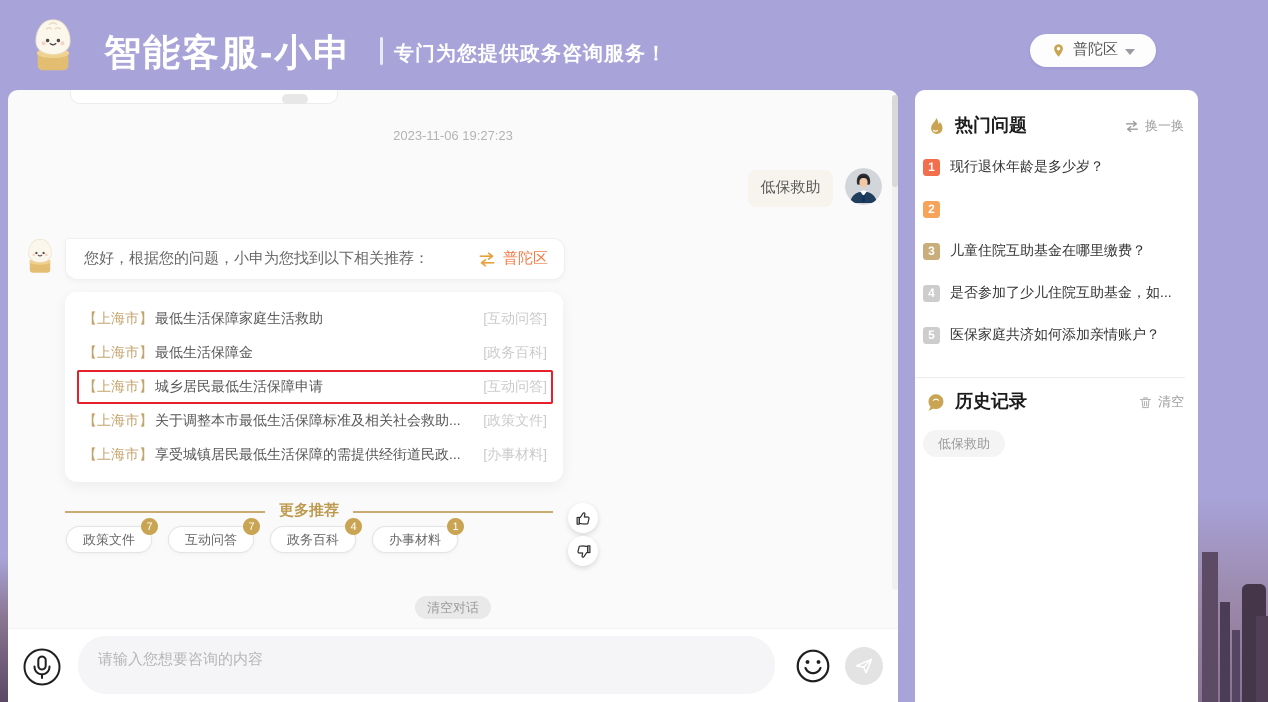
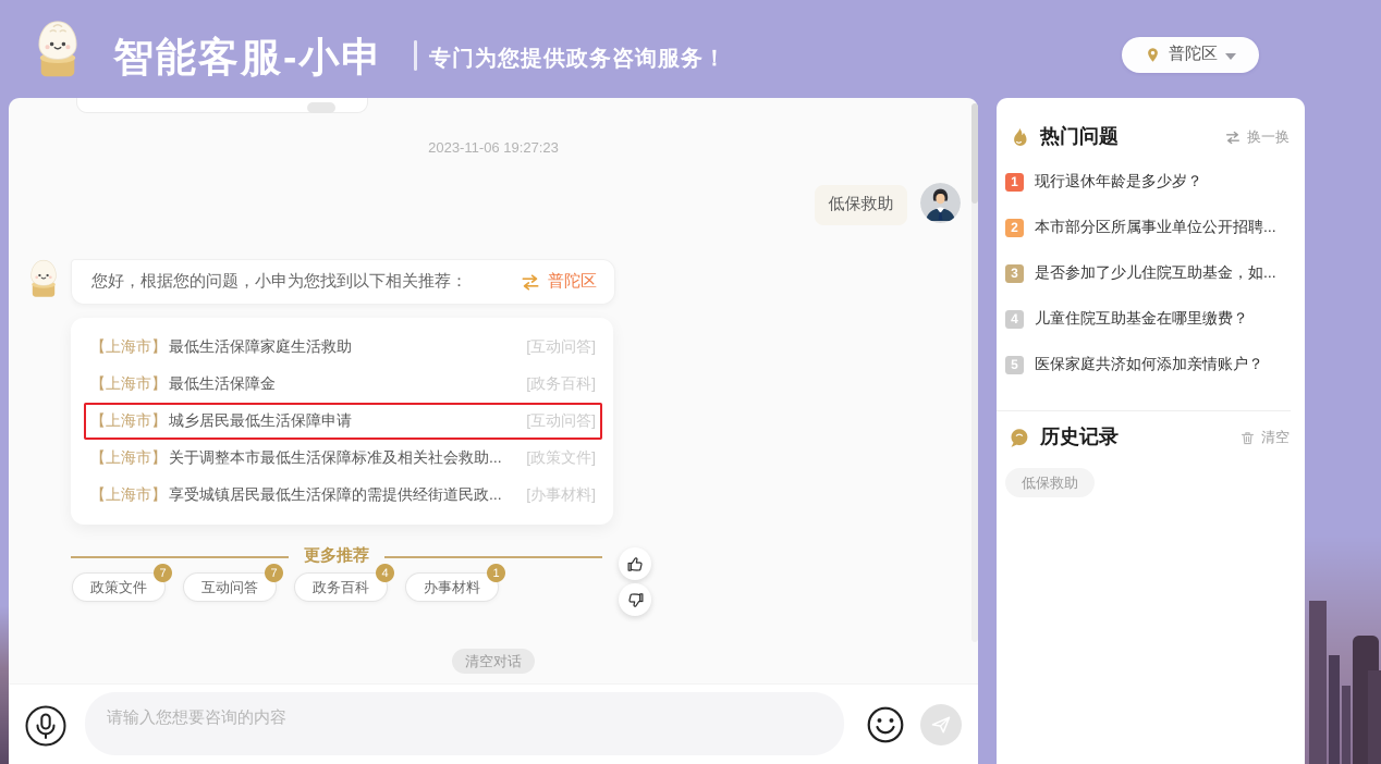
  智能客服-小申
  专门为您提供政务咨询服务！
  普陀区
  2023-11-06 19:27:23
  低保救助
  您好，根据您的问题，小申为您找到以下相关推荐：
  普陀区
  【上海市】
  最低生活保障家庭生活救助
  [互动问答]
  【上海市】
  最低生活保障金
  [政务百科]
  【上海市】
  城乡居民最低生活保障申请
  [互动问答]
  【上海市】
  关于调整本市最低生活保障标准及相关社会救助...
  [政策文件]
  【上海市】
  享受城镇居民最低生活保障的需提供经街道民政...
  [办事材料]
  更多推荐
  政策文件
  7
  互动问答
  7
  政务百科
  4
  办事材料
  1
  清空对话
  请输入您想要咨询的内容
  热门问题
  换一换
  1
  现行退休年龄是多少岁？
  2
+ 本市部分区所属事业单位公开招聘...
  3
- 儿童住院互助基金在哪里缴费？
+ 是否参加了少儿住院互助基金，如...
  4
- 是否参加了少儿住院互助基金，如...
+ 儿童住院互助基金在哪里缴费？
  5
  医保家庭共济如何添加亲情账户？
  历史记录
  清空
  低保救助
